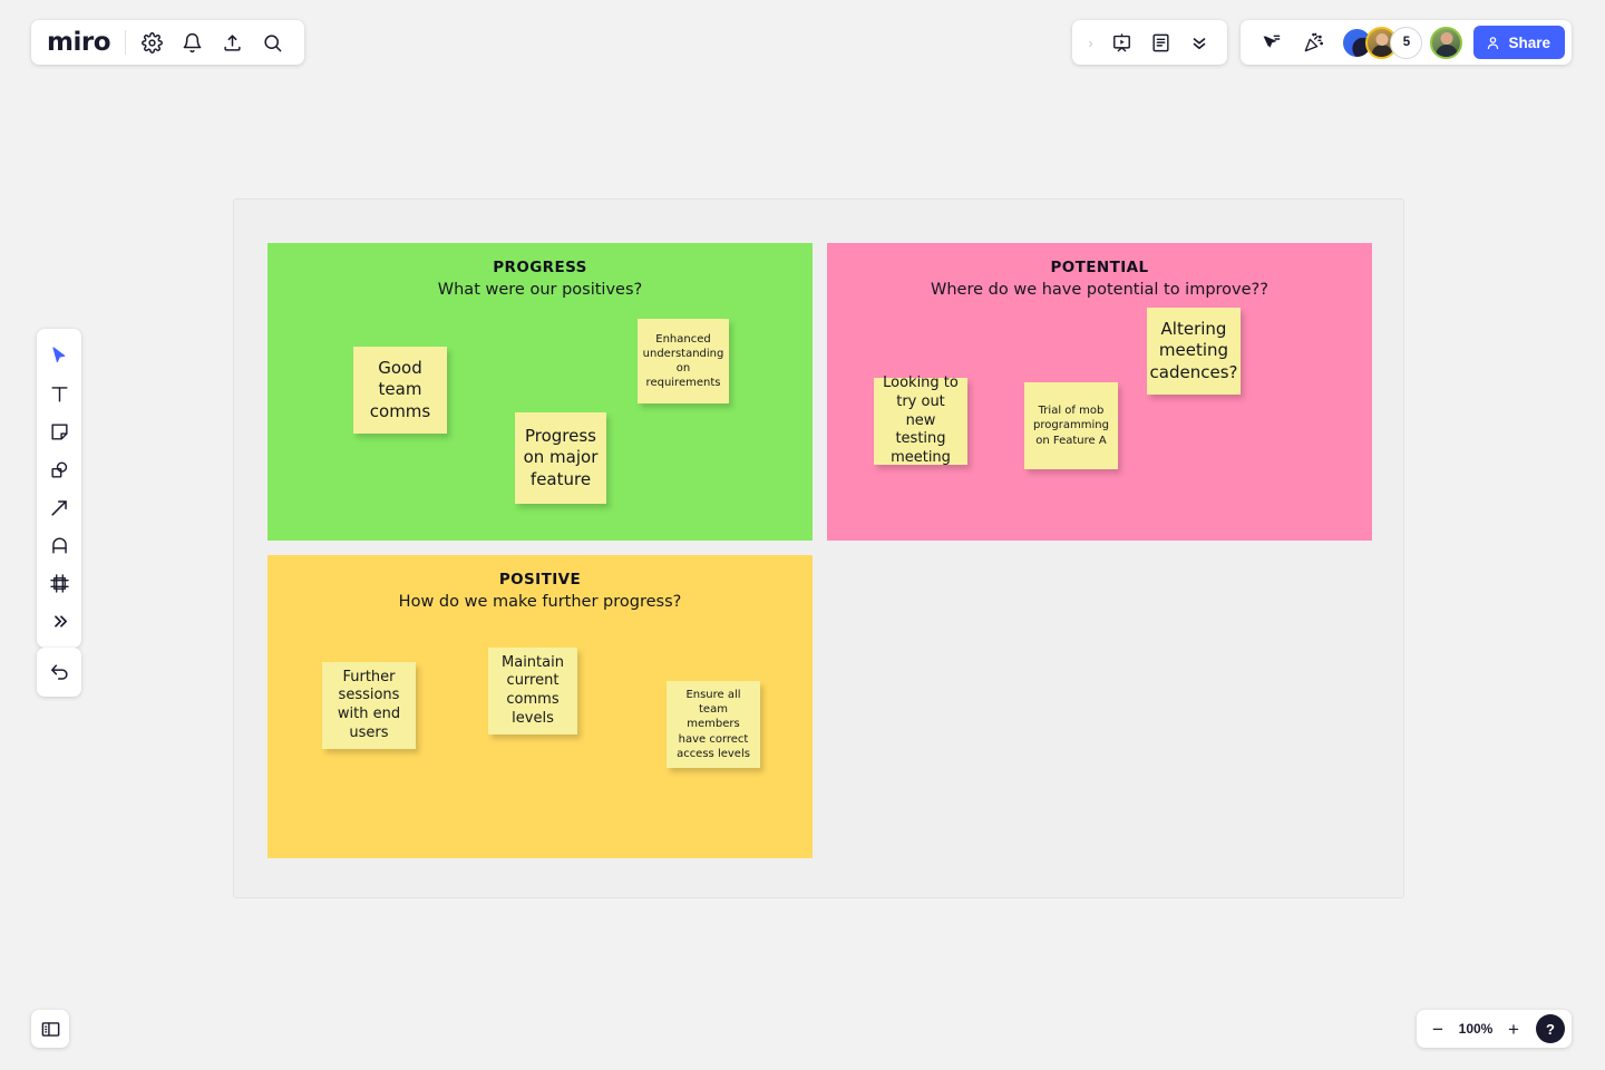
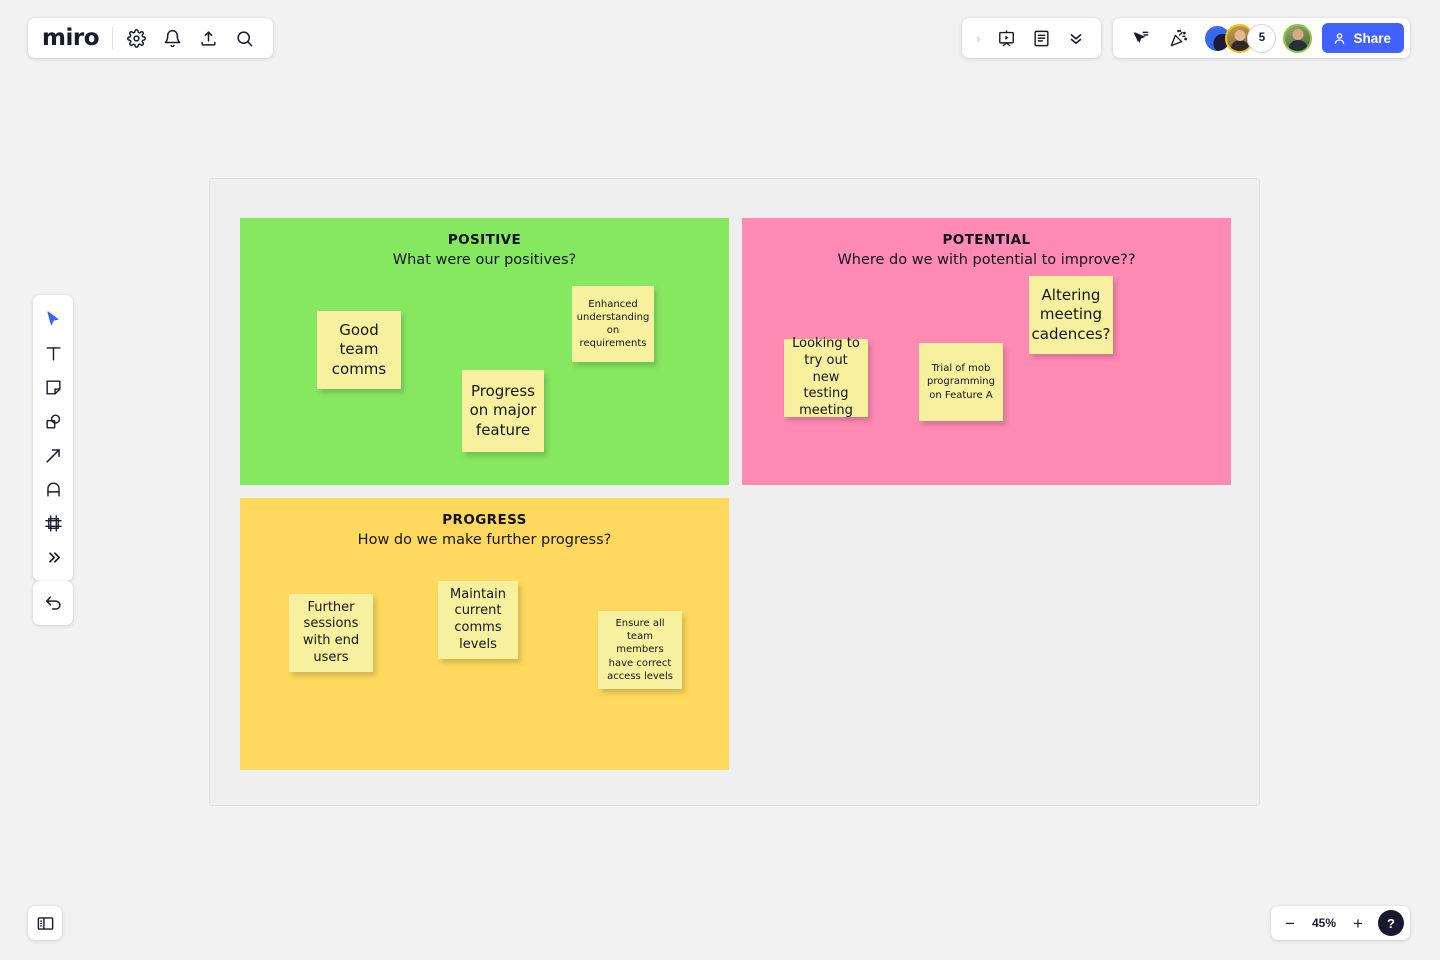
  miro
  ›
  5
  Share
  −
- 100%
+ 45%
  +
  ?
- PROGRESS
+ POSITIVE
  What were our positives?
  Good team comms
  Progress on major feature
  Enhanced understanding on requirements
  POTENTIAL
- Where do we have potential to improve??
+ Where do we with potential to improve??
  Looking to try out new testing meeting
  Trial of mob programming on Feature A
  Altering meeting cadences?
- POSITIVE
+ PROGRESS
  How do we make further progress?
  Further sessions with end users
  Maintain current comms levels
  Ensure all team members have correct access levels
